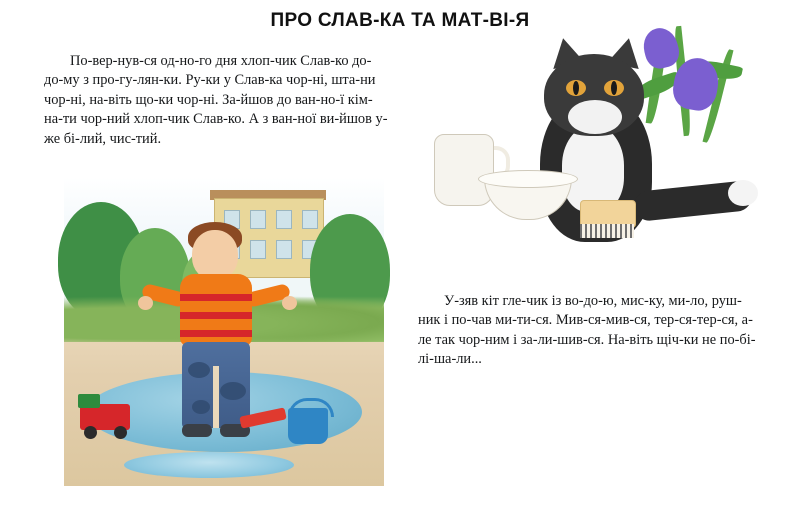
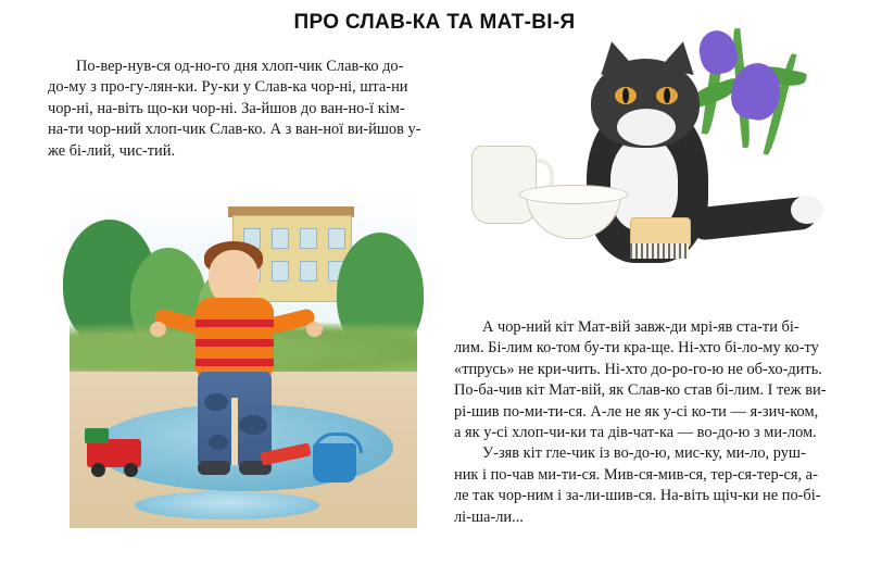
  ПРО СЛАВ-КА ТА МАТ-ВІ-Я
  По-вер-нув-ся од-но-го дня хлоп-чик Слав-ко до-до-му з про-гу-лян-ки. Ру-ки у Слав-ка чор-ні, шта-ни чор-ні, на-віть що-ки чор-ні. За-йшов до ван-но-ї кім-на-ти чор-ний хлоп-чик Слав-ко. А з ван-ної ви-йшов у-же бі-лий, чис-тий.
+ А чор-ний кіт Мат-вій завж-ди мрі-яв ста-ти бі-лим. Бі-лим ко-том бу-ти кра-ще. Ні-хто бі-ло-му ко-ту «тпрусь» не кри-чить. Ні-хто до-ро-го-ю не об-хо-дить. По-ба-чив кіт Мат-вій, як Слав-ко став бі-лим. І теж ви-рі-шив по-ми-ти-ся. А-ле не як у-сі ко-ти — я-зич-ком, а як у-сі хлоп-чи-ки та дів-чат-ка — во-до-ю з ми-лом.
  У-зяв кіт гле-чик із во-до-ю, мис-ку, ми-ло, руш-ник і по-чав ми-ти-ся. Мив-ся-мив-ся, тер-ся-тер-ся, а-ле так чор-ним і за-ли-шив-ся. На-віть щіч-ки не по-бі-лі-ша-ли...
